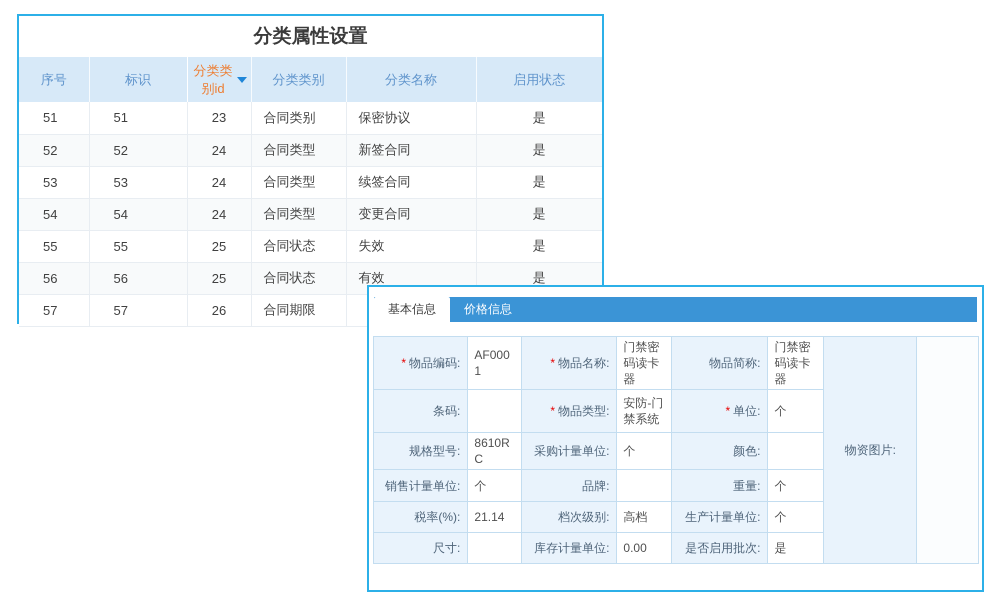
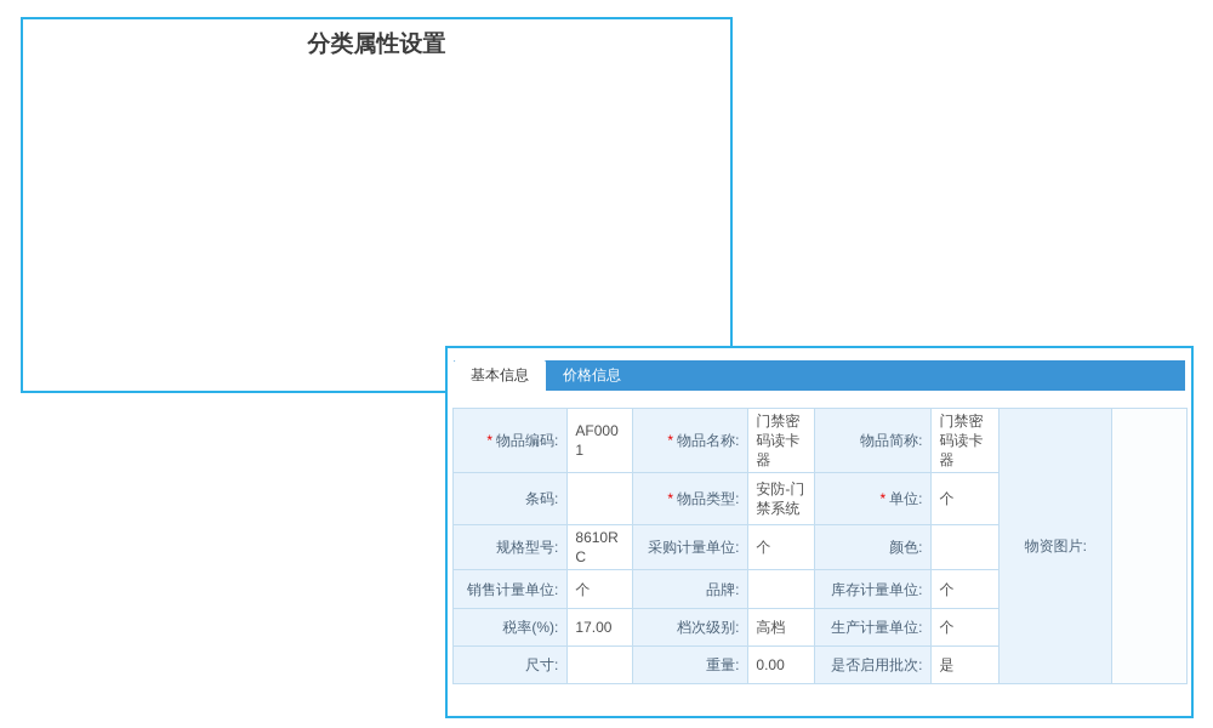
  分类属性设置
- 序号	标识	分类类别id	分类类别	分类名称	启用状态
- 51	51	23	合同类别	保密协议	是
- 52	52	24	合同类型	新签合同	是
- 53	53	24	合同类型	续签合同	是
- 54	54	24	合同类型	变更合同	是
- 55	55	25	合同状态	失效	是
- 56	56	25	合同状态	有效	是
- 57	57	26	合同期限
  基本信息
  价格信息
  * 物品编码:	AF0001	* 物品名称:	门禁密码读卡器	物品简称:	门禁密码读卡器	物资图片:
  条码:		* 物品类型:	安防-门禁系统	* 单位:	个
  规格型号:	8610RC	采购计量单位:	个	颜色:
- 销售计量单位:	个	品牌:		重量:	个
+ 销售计量单位:	个	品牌:		库存计量单位:	个
- 税率(%):	21.14	档次级别:	高档	生产计量单位:	个
+ 税率(%):	17.00	档次级别:	高档	生产计量单位:	个
- 尺寸:		库存计量单位:	0.00	是否启用批次:	是
+ 尺寸:		重量:	0.00	是否启用批次:	是
